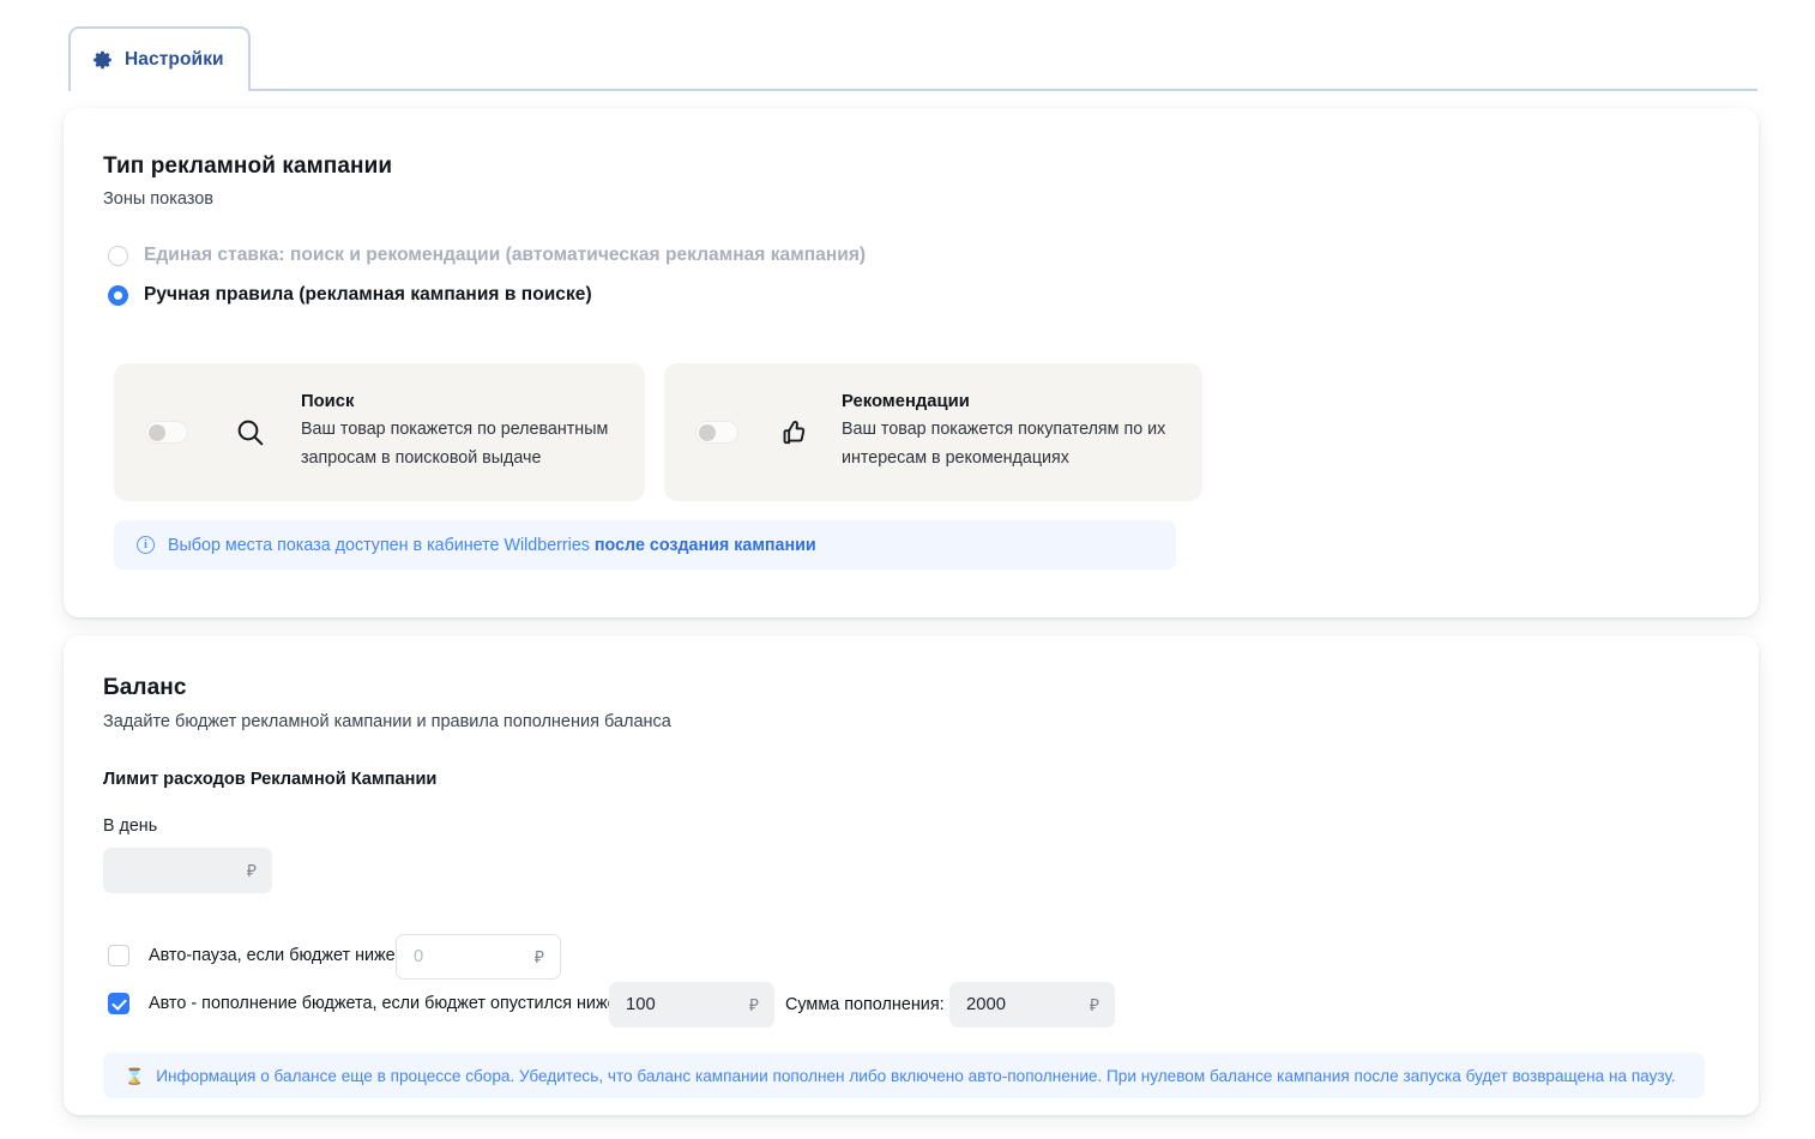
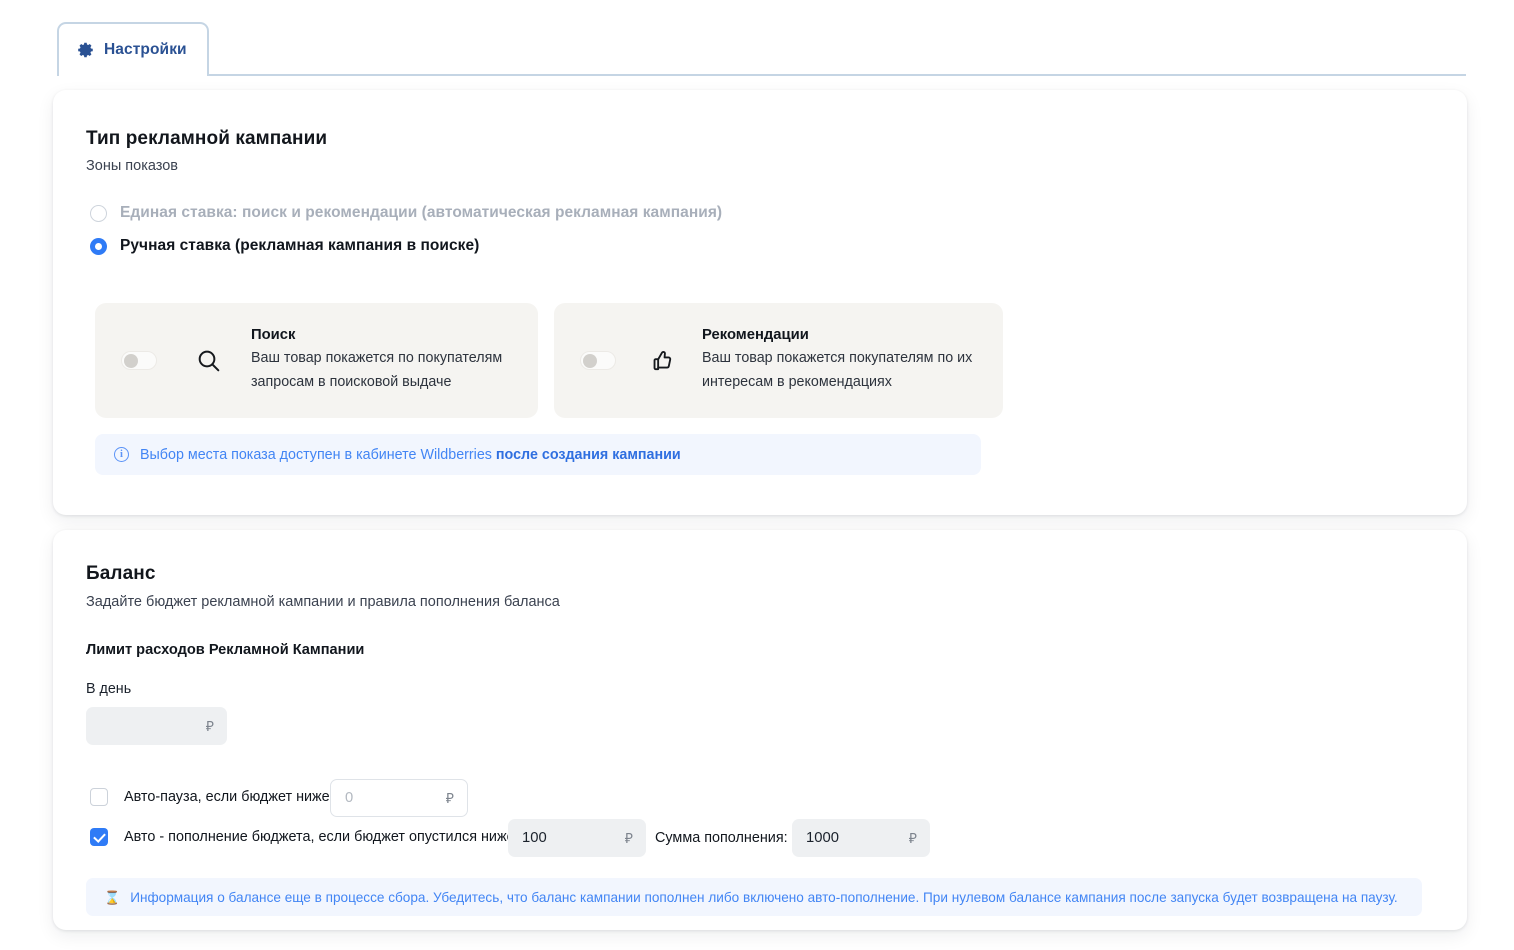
  Настройки
  Тип рекламной кампании
  Зоны показов
  Единая ставка: поиск и рекомендации (автоматическая рекламная кампания)
- Ручная правила (рекламная кампания в поиске)
+ Ручная ставка (рекламная кампания в поиске)
  Поиск
- Ваш товар покажется по релевантным запросам в поисковой выдаче
+ Ваш товар покажется по покупателям запросам в поисковой выдаче
  Рекомендации
  Ваш товар покажется покупателям по их интересам в рекомендациях
  i
  Выбор места показа доступен в кабинете Wildberries после создания кампании
  Баланс
  Задайте бюджет рекламной кампании и правила пополнения баланса
  Лимит расходов Рекламной Кампании
  В день
  ₽
  Авто-пауза, если бюджет ниже
  0
  ₽
  Авто - пополнение бюджета, если бюджет опустился ниж
  100
  ₽
  Сумма пополнения:
- 2000
+ 1000
  ₽
  ⌛
  Информация о балансе еще в процессе сбора. Убедитесь, что баланс кампании пополнен либо включено авто-пополнение. При нулевом балансе кампания после запуска будет возвращена на паузу.
